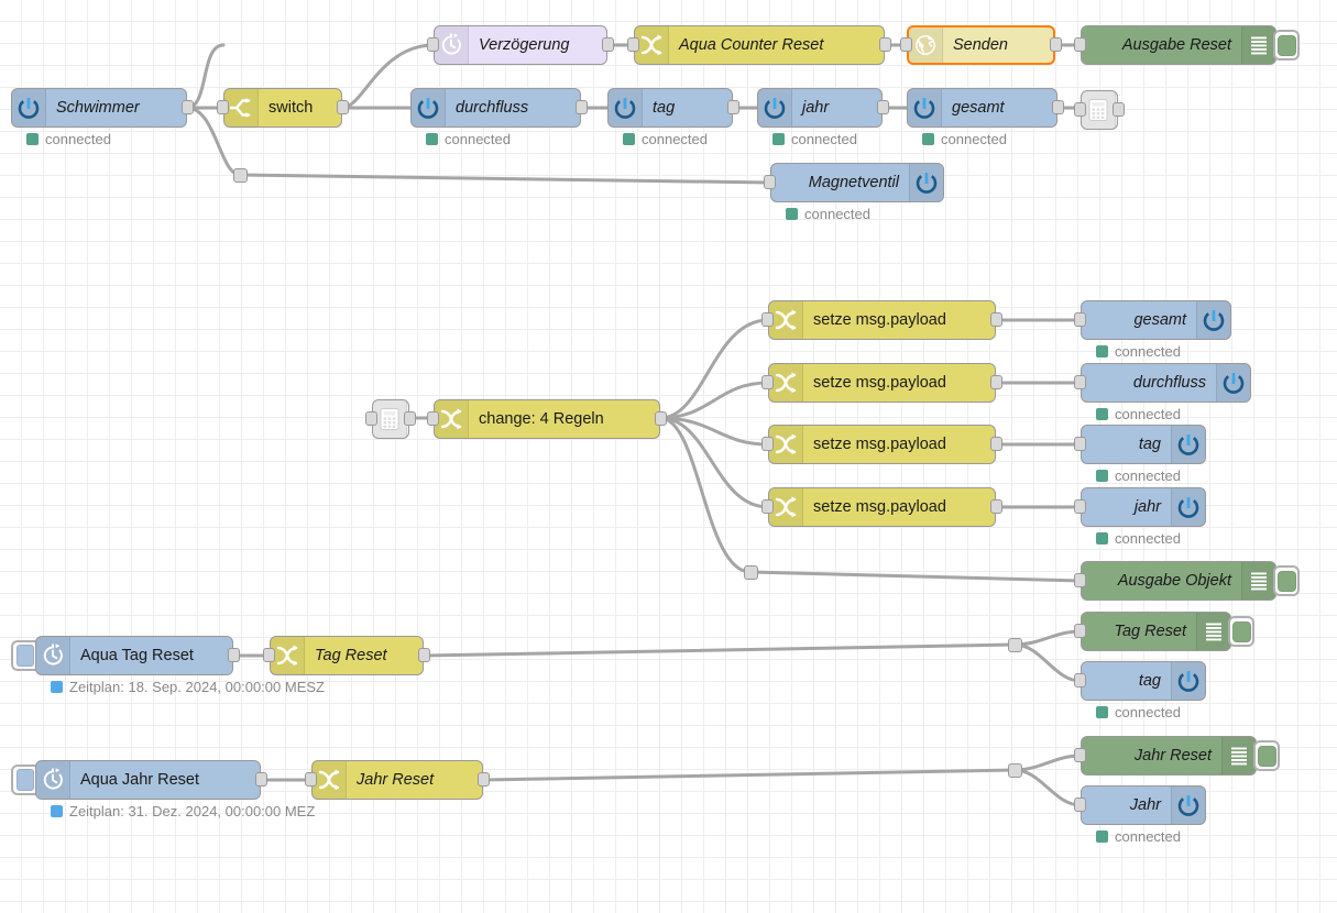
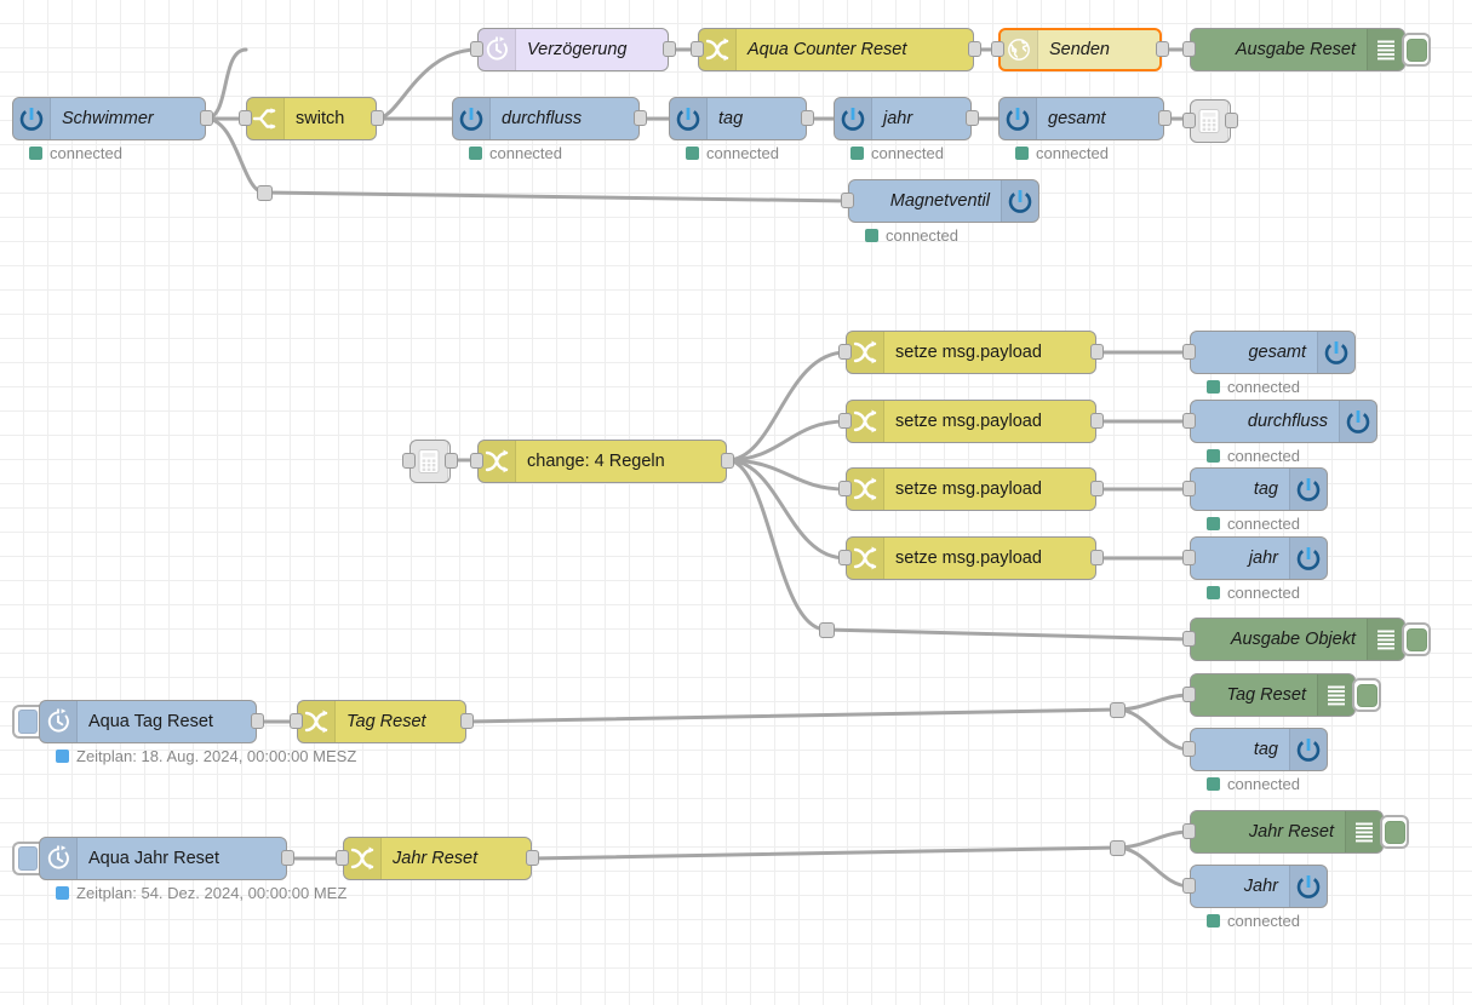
  Schwimmer
  connected
  switch
  Verzögerung
  Aqua Counter Reset
  Senden
  Ausgabe Reset
  durchfluss
  connected
  tag
  connected
  jahr
  connected
  gesamt
  connected
  Magnetventil
  connected
  change: 4 Regeln
  setze msg.payload
  setze msg.payload
  setze msg.payload
  setze msg.payload
  gesamt
  connected
  durchfluss
  connected
  tag
  connected
  jahr
  connected
  Ausgabe Objekt
  Aqua Tag Reset
- Zeitplan: 18. Sep. 2024, 00:00:00 MESZ
+ Zeitplan: 18. Aug. 2024, 00:00:00 MESZ
  Tag Reset
  Tag Reset
  tag
  connected
  Aqua Jahr Reset
- Zeitplan: 31. Dez. 2024, 00:00:00 MEZ
+ Zeitplan: 54. Dez. 2024, 00:00:00 MEZ
  Jahr Reset
  Jahr Reset
  Jahr
  connected
